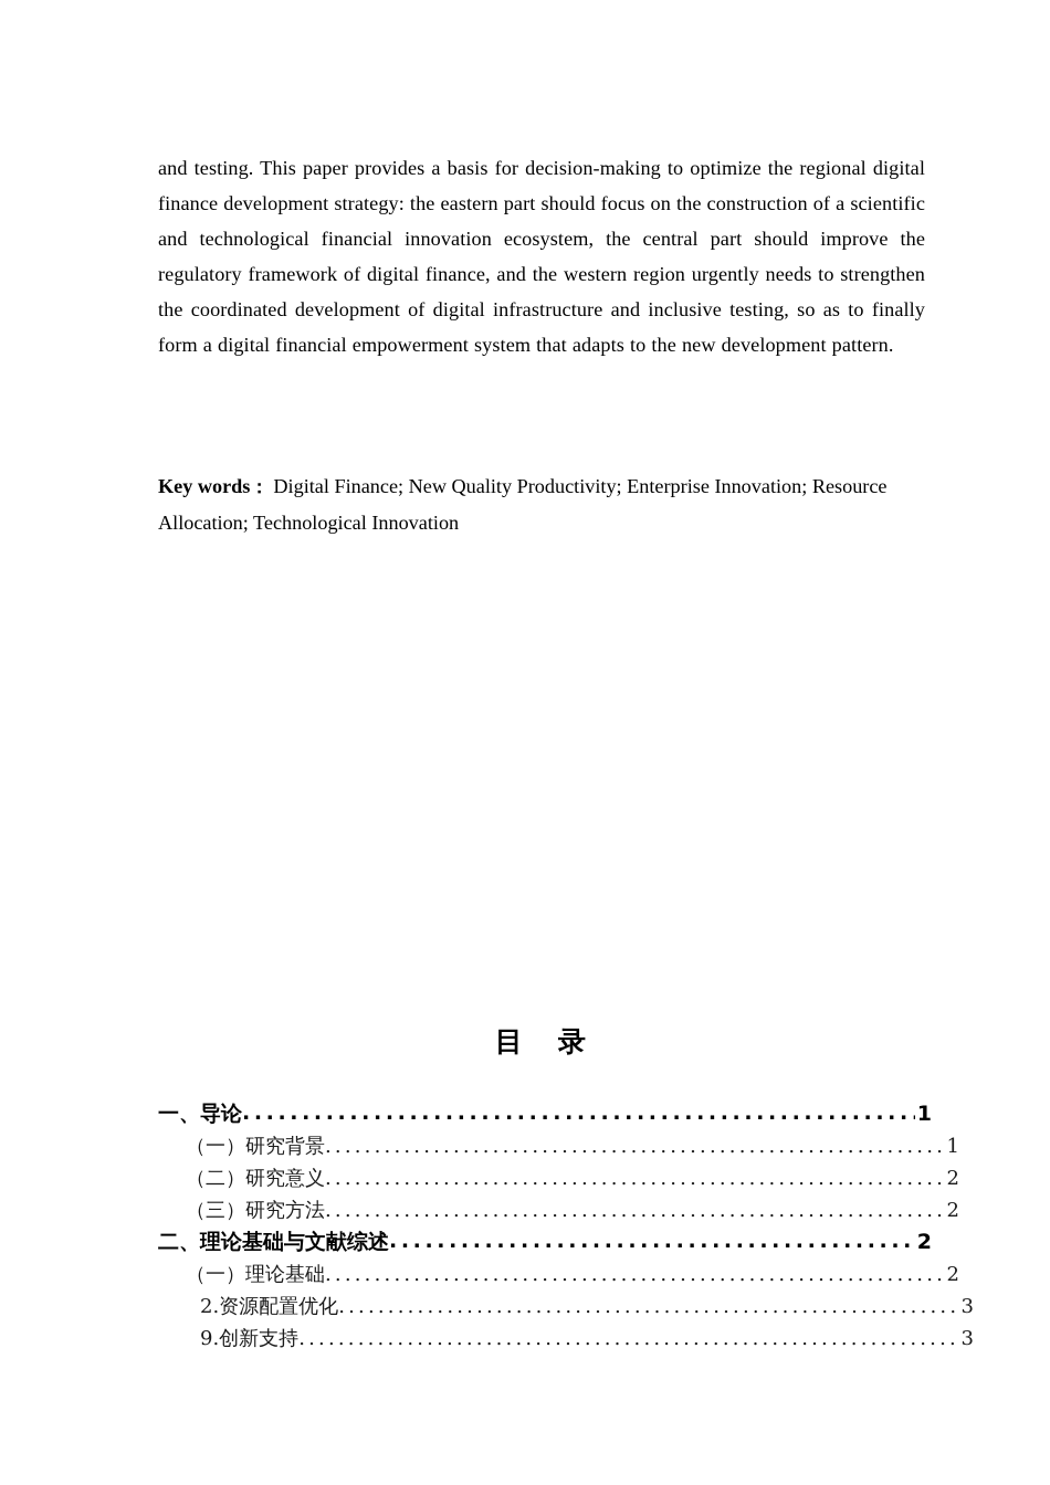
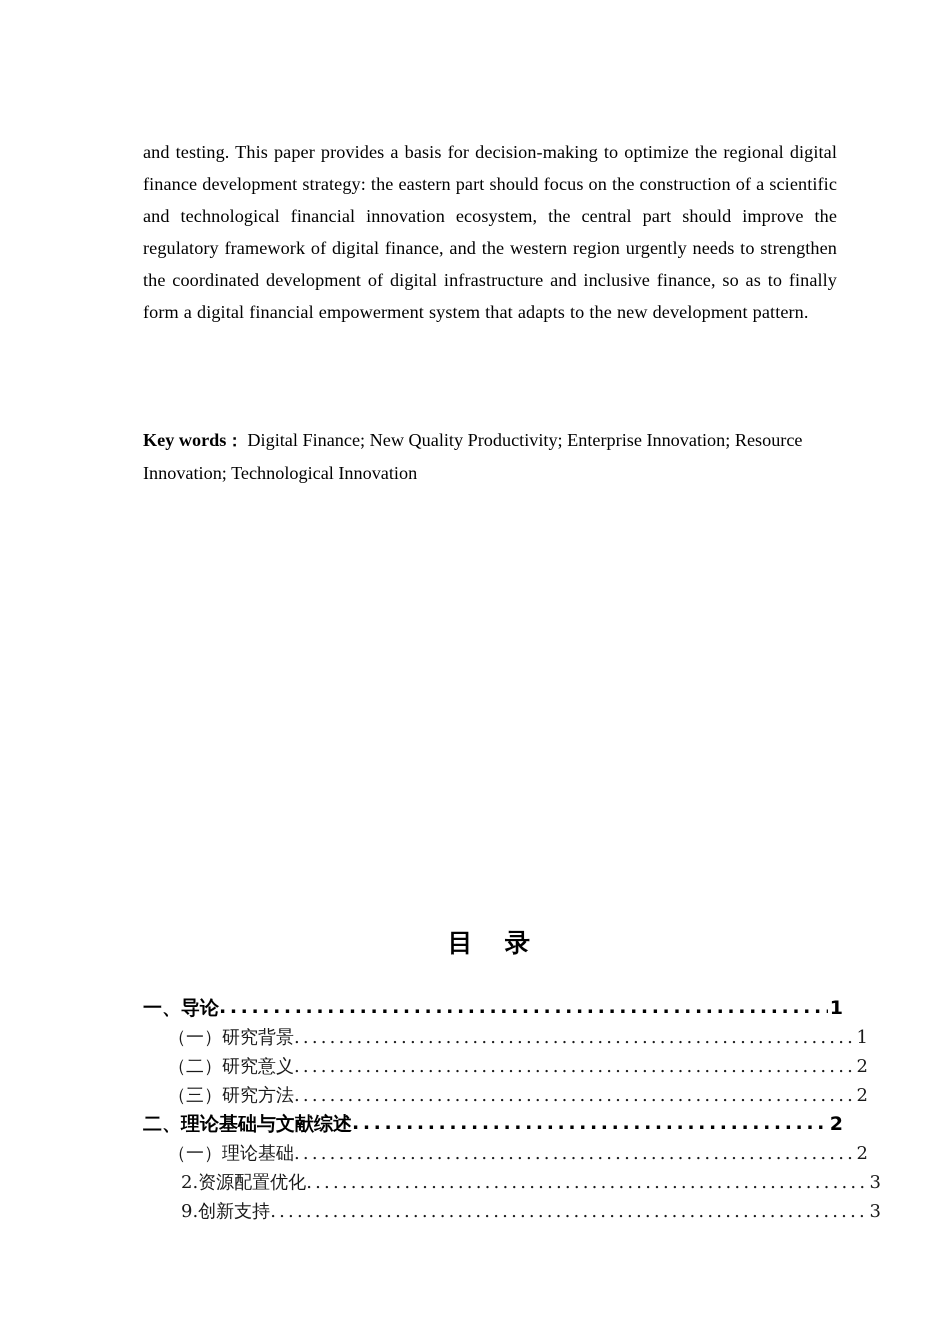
- and testing. This paper provides a basis for decision-making to optimize the regional digital finance development strategy: the eastern part should focus on the construction of a scientific and technological financial innovation ecosystem, the central part should improve the regulatory framework of digital finance, and the western region urgently needs to strengthen the coordinated development of digital infrastructure and inclusive testing, so as to finally form a digital financial empowerment system that adapts to the new development pattern.
+ and testing. This paper provides a basis for decision-making to optimize the regional digital finance development strategy: the eastern part should focus on the construction of a scientific and technological financial innovation ecosystem, the central part should improve the regulatory framework of digital finance, and the western region urgently needs to strengthen the coordinated development of digital infrastructure and inclusive finance, so as to finally form a digital financial empowerment system that adapts to the new development pattern.
- Key words： Digital Finance; New Quality Productivity; Enterprise Innovation; Resource Allocation; Technological Innovation
+ Key words： Digital Finance; New Quality Productivity; Enterprise Innovation; Resource Innovation; Technological Innovation
  目 录
  一、导论
  1
  （一）研究背景
  1
  （二）研究意义
  2
  （三）研究方法
  2
  二、理论基础与文献综述
  2
  （一）理论基础
  2
  2.资源配置优化
  3
  9.创新支持
  3
